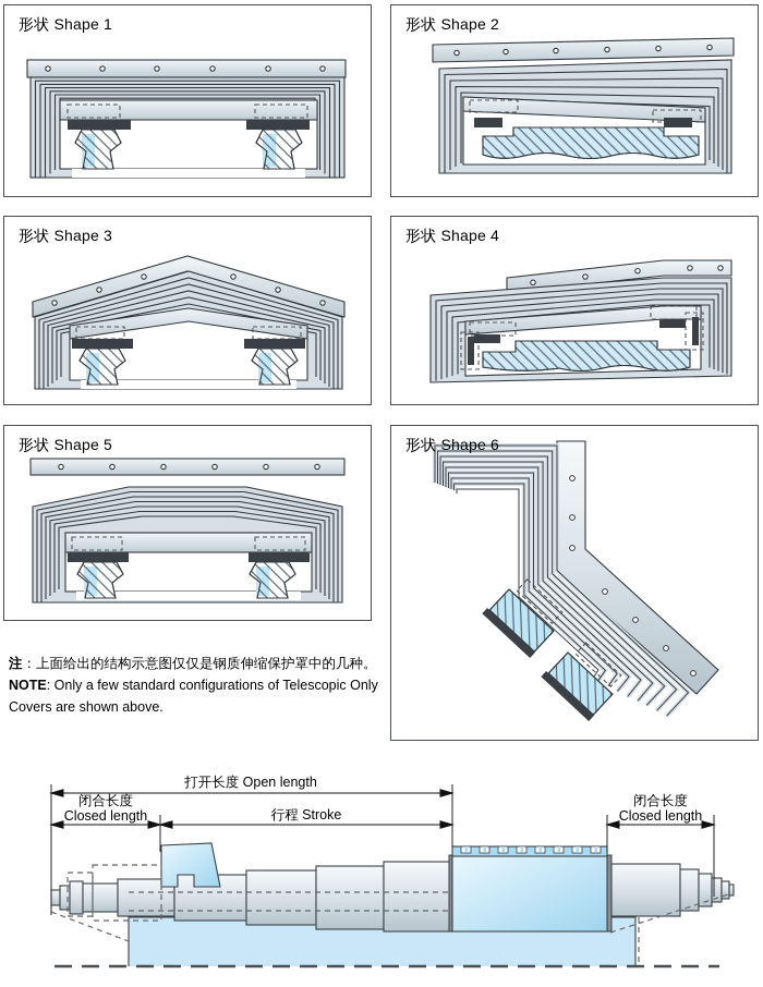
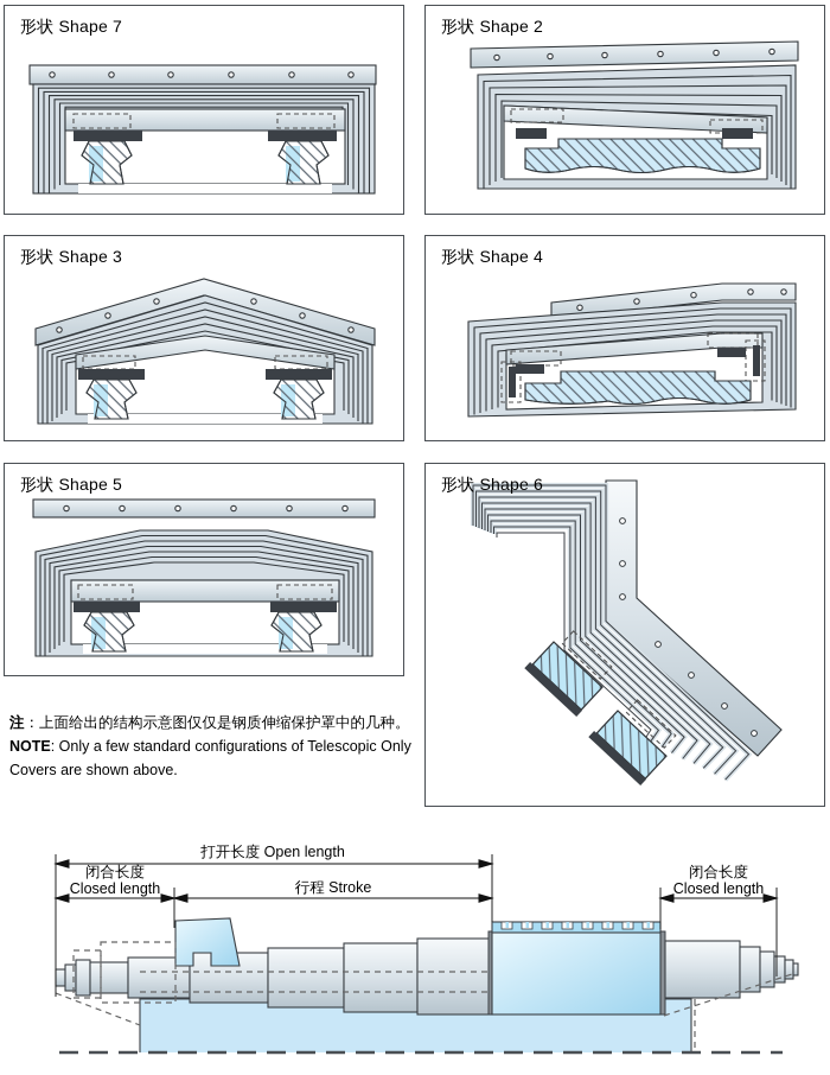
- 形状 Shape 1
+ 形状 Shape 7
  形状 Shape 2
  形状 Shape 3
  形状 Shape 4
  形状 Shape 5
  形状 Shape 6
  注：上面给出的结构示意图仅仅是钢质伸缩保护罩中的几种。
  NOTE: Only a few standard configurations of Telescopic Only Covers are shown above.
  打开长度 Open length
  闭合长度
  Closed length
  行程 Stroke
  闭合长度
  Closed length
